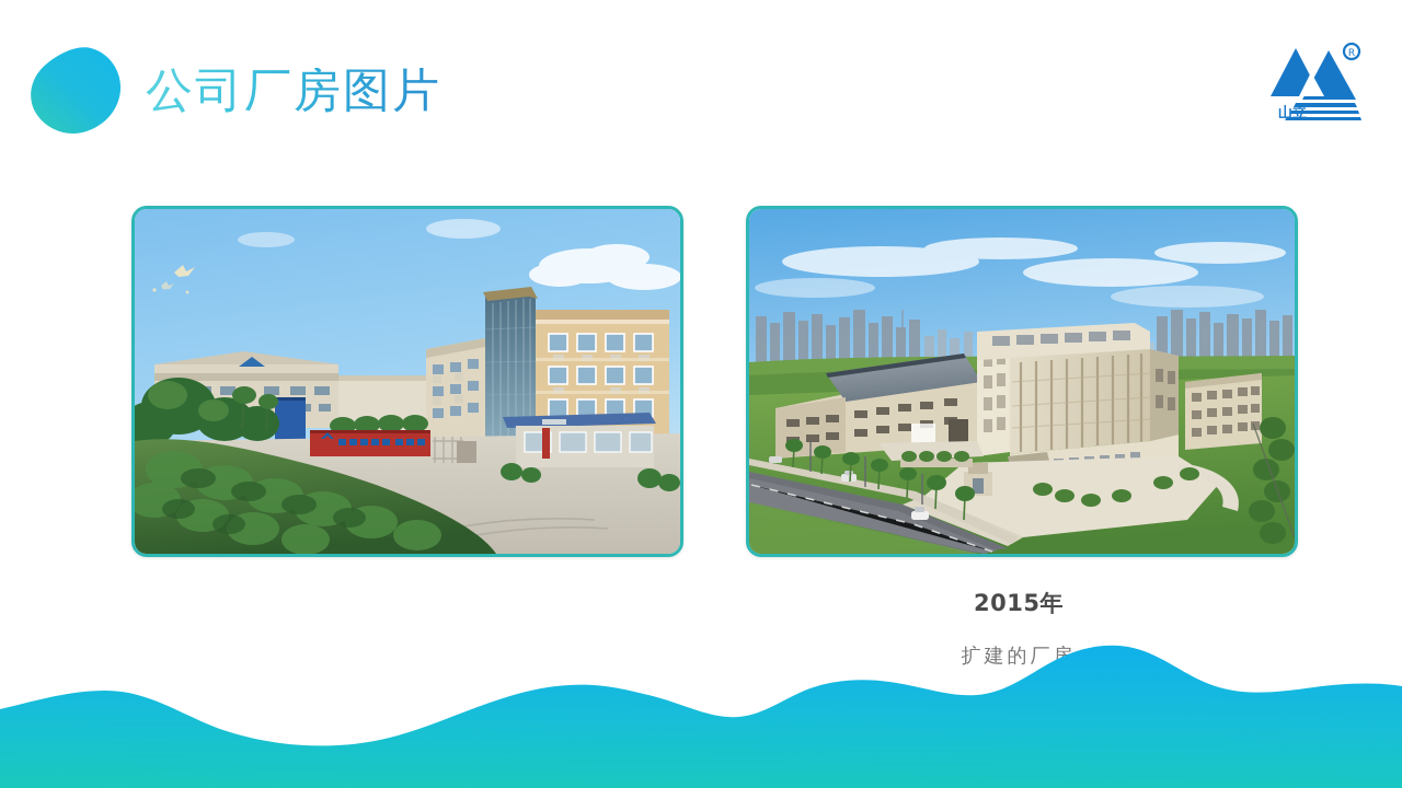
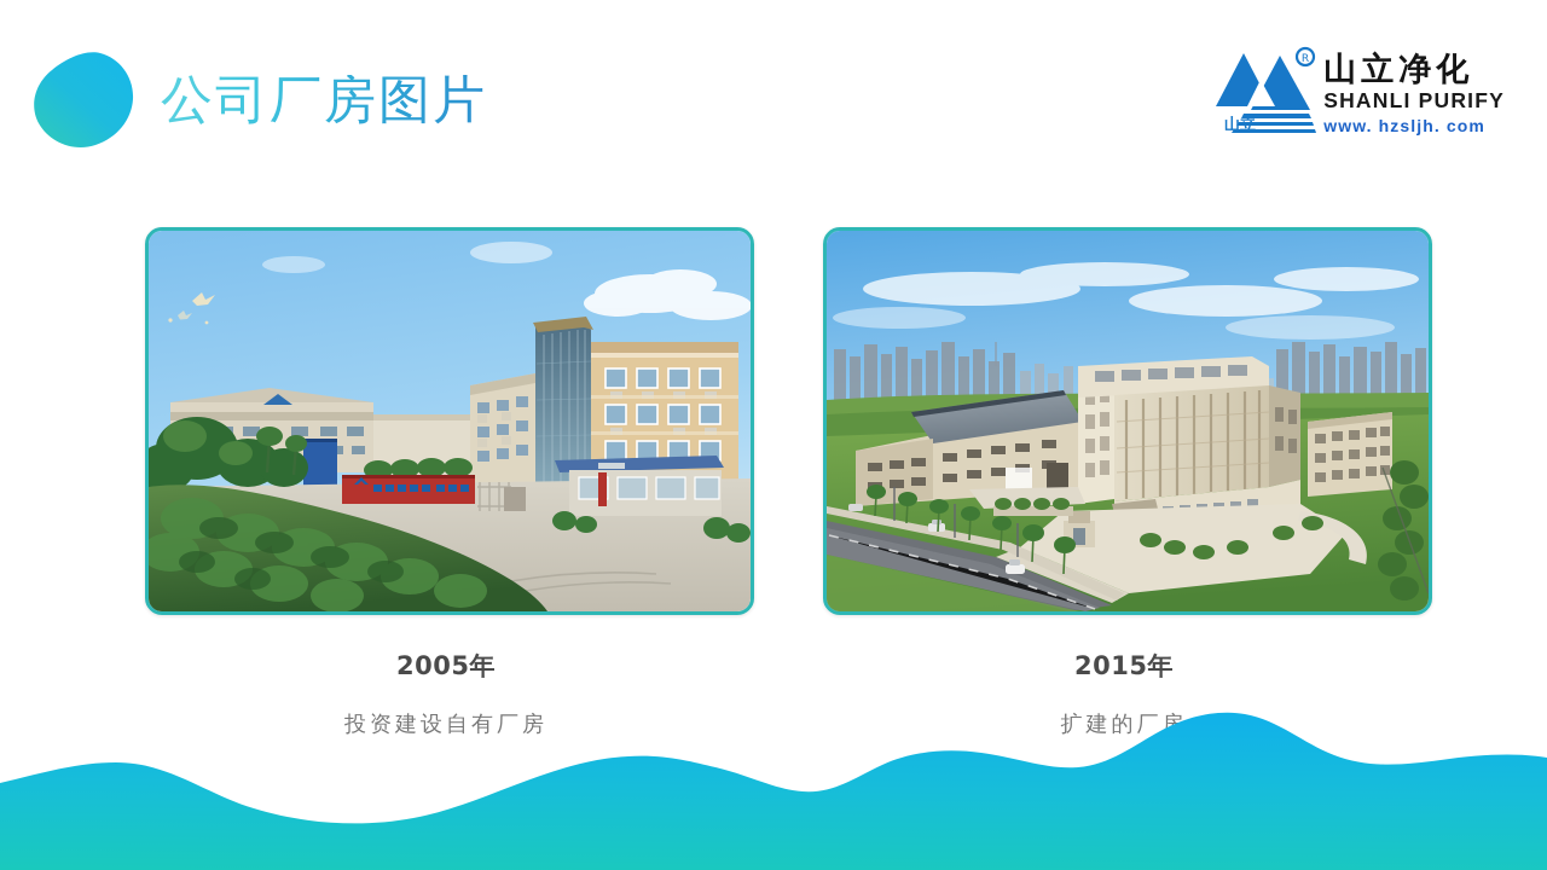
  公司厂房图片
  R
  山立
+ 山立净化
+ SHANLI PURIFY
+ www. hzsljh. com
+ 2005年
+ 投资建设自有厂房
  2015年
  扩建的厂
